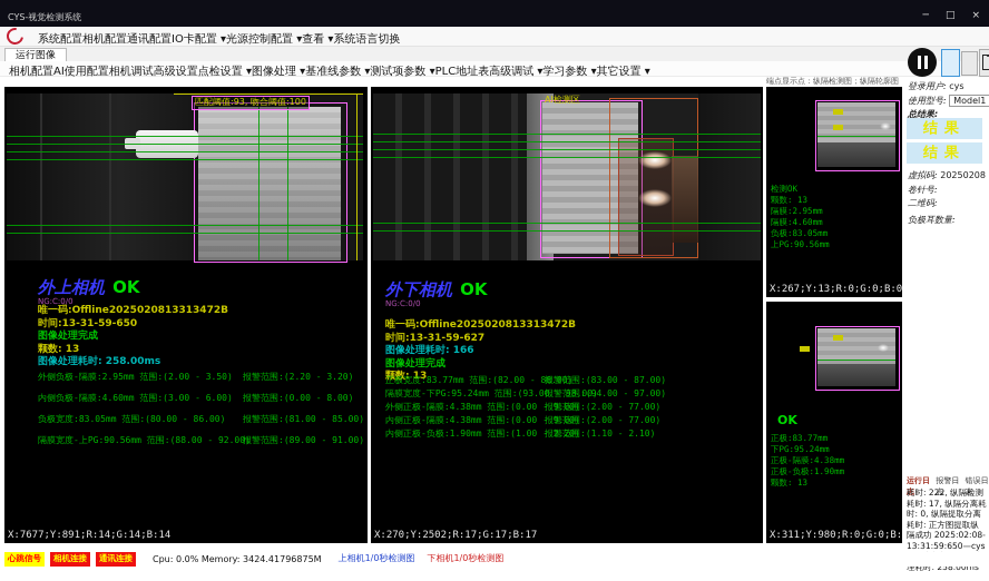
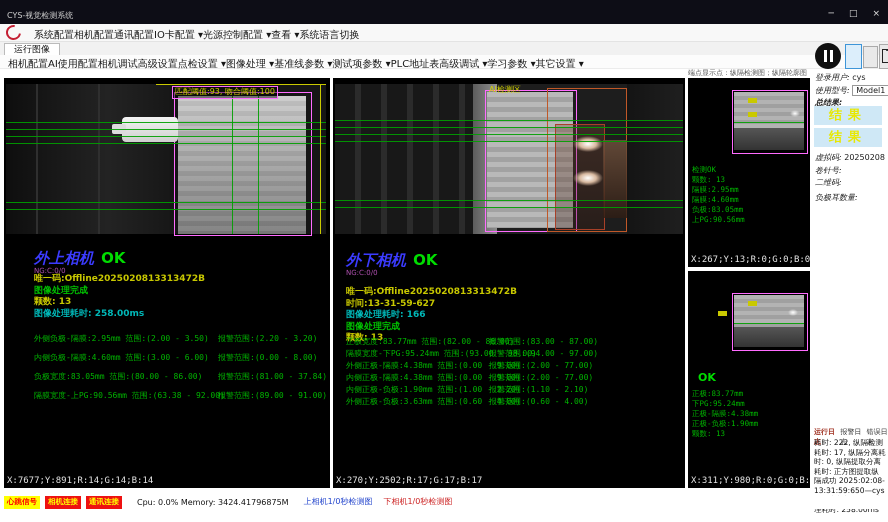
  CYS-视觉检测系统
  ─
  □
  ×
  系统配置相机配置通讯配置IO卡配置 ▾光源控制配置 ▾查看 ▾系统语言切换
  运行图像
  相机配置AI使用配置相机调试高级设置点检设置 ▾图像处理 ▾基准线参数 ▾测试项参数 ▾PLC地址表高级调试 ▾学习参数 ▾其它设置 ▾
  端点显示点：纵隔检测图；纵隔轮廓图
  匹配阈值:93, 吻合阈值:100
  外上相机 OK
  NG:C:0/0
  唯一码:Offline2025020813313472B
- 时间:13-31-59-650
  图像处理完成
  颗数: 13
  图像处理耗时: 258.00ms
  外侧负极-隔膜:2.95mm 范围:(2.00 - 3.50)
  报警范围:(2.20 - 3.20)
  内侧负极-隔膜:4.60mm 范围:(3.00 - 6.00)
  报警范围:(0.00 - 8.00)
  负极宽度:83.05mm 范围:(80.00 - 86.00)
- 报警范围:(81.00 - 85.00)
+ 报警范围:(81.00 - 37.84)
- 隔膜宽度-上PG:90.56mm 范围:(88.00 - 92.00)
+ 隔膜宽度-上PG:90.56mm 范围:(63.38 - 92.00)
  报警范围:(89.00 - 91.00)
  X:7677;Y:891;R:14;G:14;B:14
  AI检测区
  外下相机 OK
  NG:C:0/0
  唯一码:Offline2025020813313472B
  时间:13-31-59-627
  图像处理耗时: 166
  图像处理完成
  颗数: 13
  正极宽度:83.77mm 范围:(82.00 - 88.00)
  报警范围:(83.00 - 87.00)
  隔膜宽度-下PG:95.24mm 范围:(93.00 - 98.00)
  报警范围:(94.00 - 97.00)
  外侧正极-隔膜:4.38mm 范围:(0.00 - 9.00)
  报警范围:(2.00 - 77.00)
  内侧正极-隔膜:4.38mm 范围:(0.00 - 9.00)
  报警范围:(2.00 - 77.00)
  内侧正极-负极:1.90mm 范围:(1.00 - 2.20)
  报警范围:(1.10 - 2.10)
+ 外侧正极-负极:3.63mm 范围:(0.60 - 4.00)
+ 报警范围:(0.60 - 4.00)
  X:270;Y:2502;R:17;G:17;B:17
  检测OK
  颗数: 13
  隔膜:2.95mm
  隔膜:4.60mm
  负极:83.05mm
  上PG:90.56mm
  X:267;Y:13;R:0;G:0;B:0
  OK
  正极:83.77mm
  下PG:95.24mm
  正极-隔膜:4.38mm
  正极-负极:1.90mm
  颗数: 13
  X:311;Y:980;R:0;G:0;B:
  登录用户: cys
  使用型号: Model1
  总结果:
  结果
  结果
  虚拟码: 20250208
  卷针号:
  二维码:
  负极耳数量:
  运行日志
  报警日志
  错误日志
  耗时: 222, 纵隔检测耗时: 17, 纵隔分离耗时: 0, 纵隔提取分离耗时: 正方图提取纵隔成功 2025:02:08-13:31:59:650—cys理耗时: 258.00ms
  心跳信号
  相机连接
  通讯连接
  Cpu: 0.0% Memory: 3424.41796875M
  上相机1/0秒检测图
  下相机1/0秒检测图
